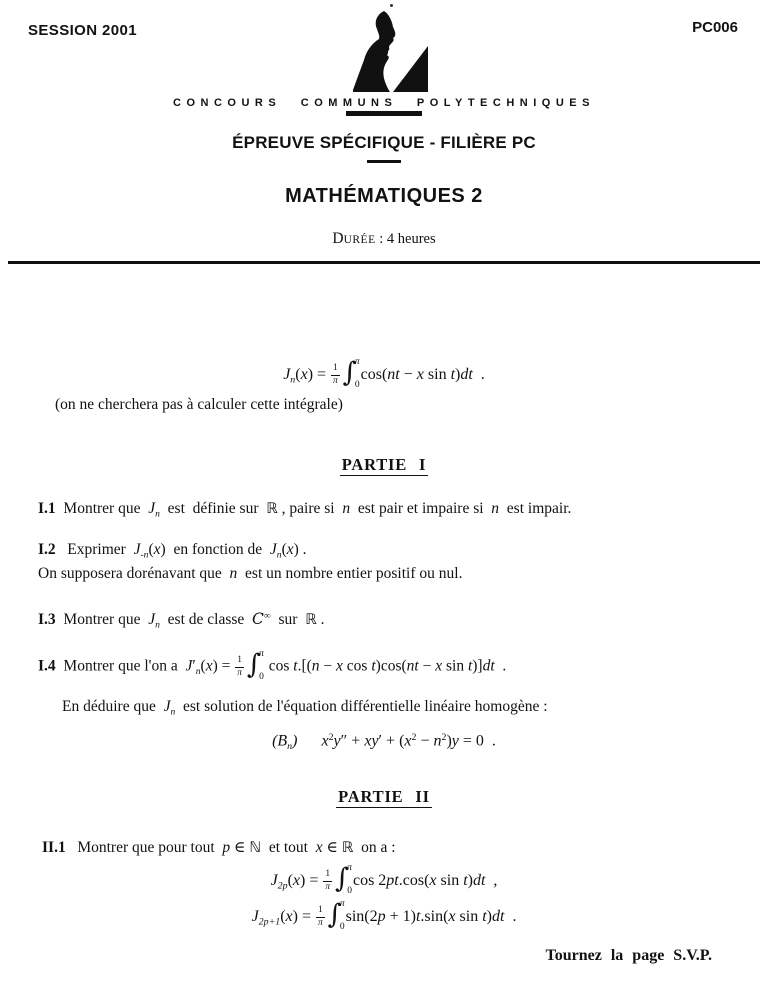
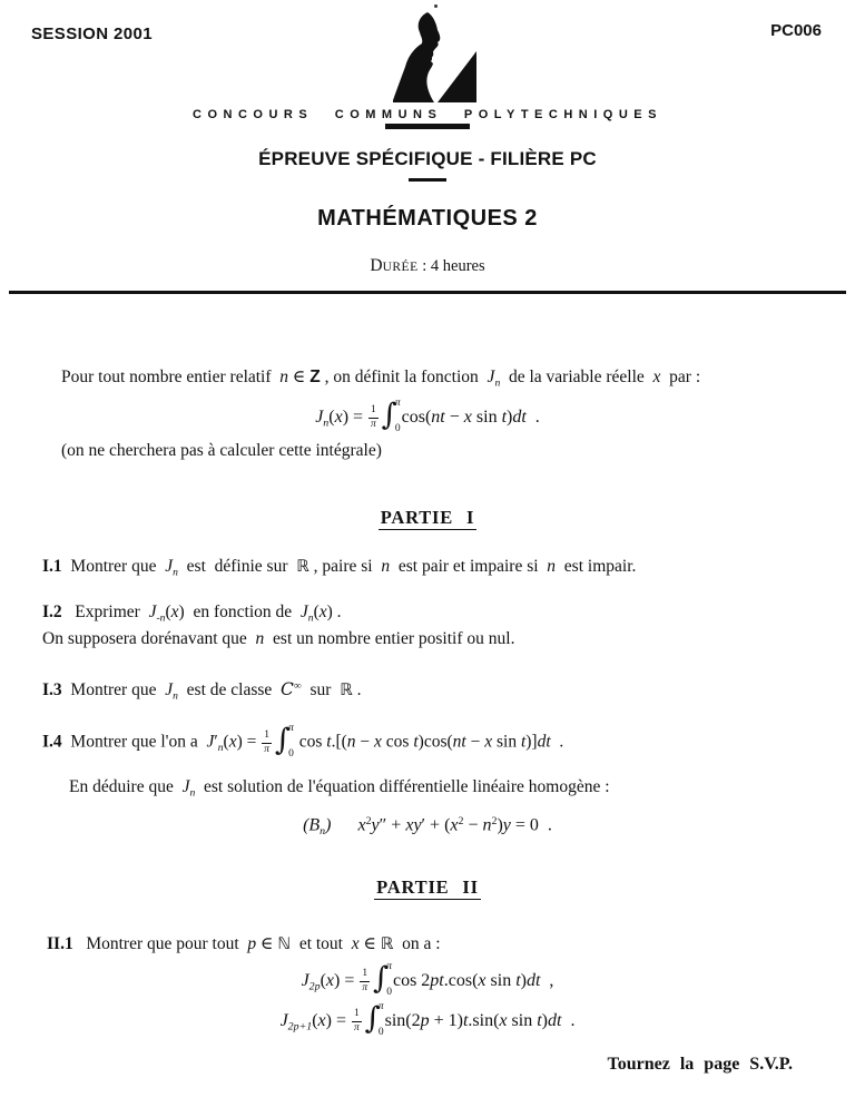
  SESSION 2001
  PC006
  CONCOURS COMMUNS POLYTECHNIQUES
  ÉPREUVE SPÉCIFIQUE - FILIÈRE PC
  MATHÉMATIQUES 2
  DURÉE : 4 heures
+ Pour tout nombre entier relatif n ∈ Z , on définit la fonction Jn de la variable réelle x par :
  Jn(x) =
  1
  π
  ∫
  π
  0
  cos(nt − x sin t)dt .
  (on ne cherchera pas à calculer cette intégrale)
  PARTIE I
  I.1 Montrer que Jn est définie sur ℝ , paire si n est pair et impaire si n est impair.
  I.2 Exprimer J-n(x) en fonction de Jn(x) .
  On supposera dorénavant que n est un nombre entier positif ou nul.
  I.3 Montrer que Jn est de classe C∞ sur ℝ .
  I.4 Montrer que l'on a J′n(x) =
  1
  π
  ∫
  π
  0
  cos t.[(n − x cos t)cos(nt − x sin t)]dt .
  En déduire que Jn est solution de l'équation différentielle linéaire homogène :
  (Bn) x2y″ + xy′ + (x2 − n2)y = 0 .
  PARTIE II
  II.1 Montrer que pour tout p ∈ ℕ et tout x ∈ ℝ on a :
  J2p(x) =
  1
  π
  ∫
  π
  0
  cos 2pt.cos(x sin t)dt ,
  J2p+1(x) =
  1
  π
  ∫
  π
  0
  sin(2p + 1)t.sin(x sin t)dt .
  Tournez la page S.V.P.
